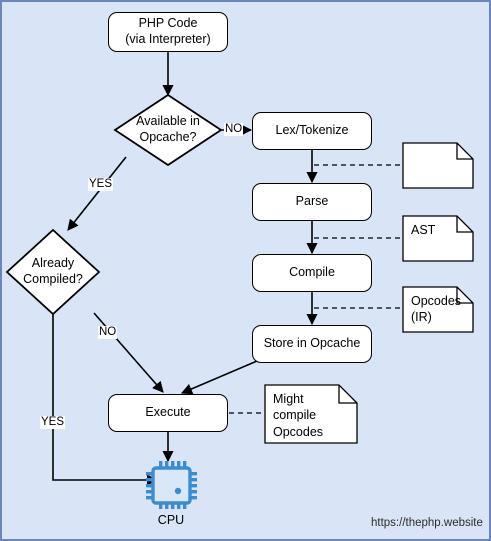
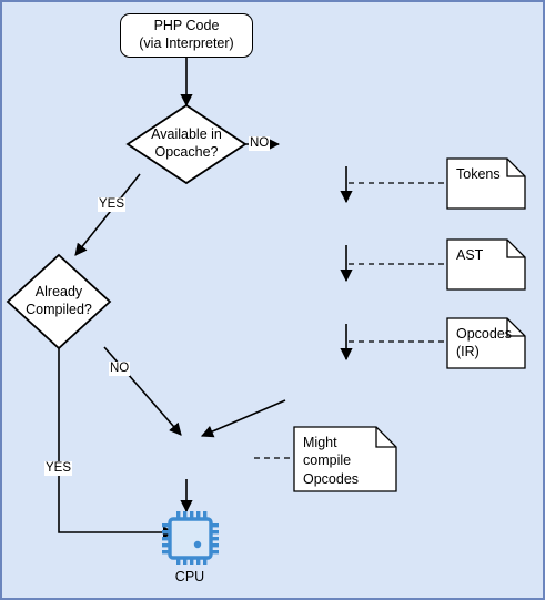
  PHP Code
  (via Interpreter)
- Lex/Tokenize
- Parse
- Compile
- Store in Opcache
- Execute
  Available in
  Opcache?
  Already
  Compiled?
+ Tokens
  AST
  Opcodes
  (IR)
  Might
  compile
  Opcodes
  NO
  YES
  NO
  YES
  CPU
- https://thephp.website
